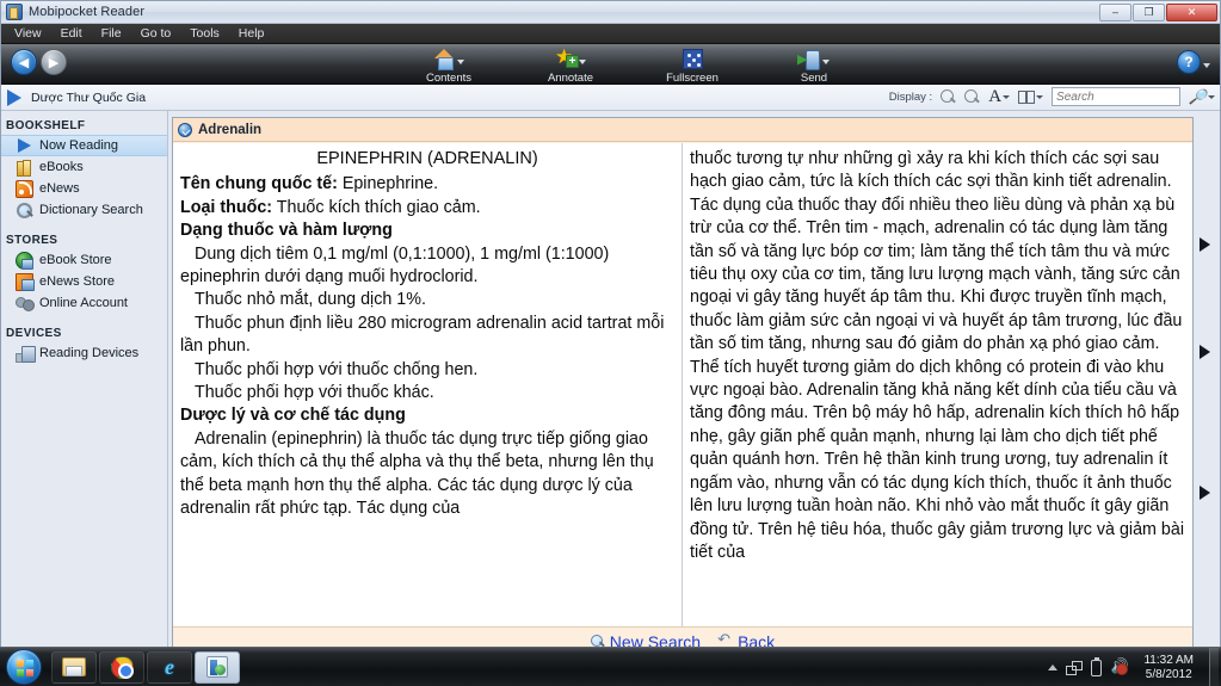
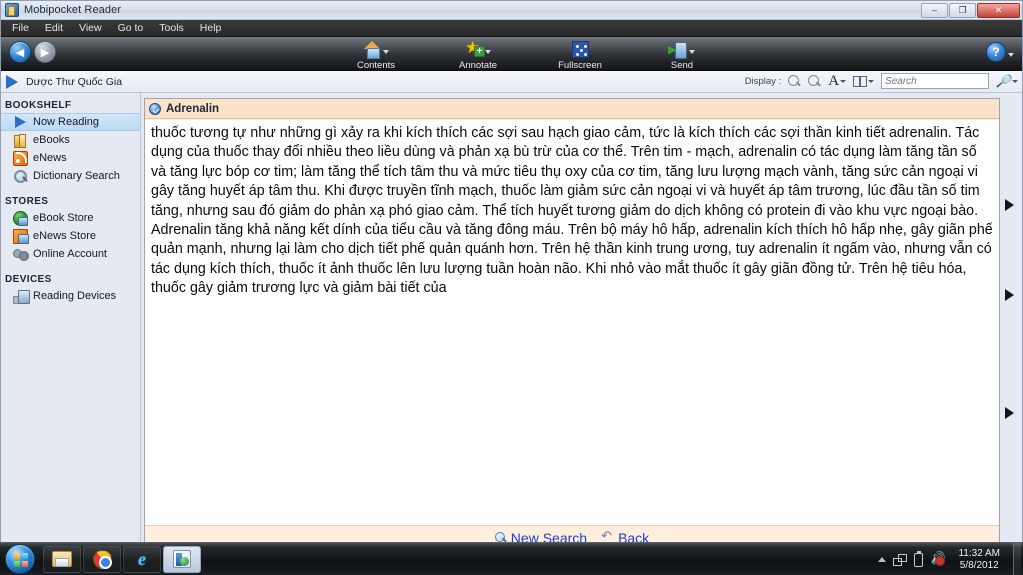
  Mobipocket Reader
  –
  ❐
  ✕
- View
+ File
  Edit
- File
+ View
  Go to
  Tools
  Help
  ◀
  ▶
  Contents
  Annotate
  Fullscreen
  Send
  ?
  Dược Thư Quốc Gia
  Display :
  A
  Search
  🔎
  BOOKSHELF
  Now Reading
  eBooks
  eNews
  Dictionary Search
  STORES
  eBook Store
  eNews Store
  Online Account
  DEVICES
  Reading Devices
  Adrenalin
- EPINEPHRIN (ADRENALIN)
- Tên chung quốc tế: Epinephrine.
- Loại thuốc: Thuốc kích thích giao cảm.
- Dạng thuốc và hàm lượng
- Dung dịch tiêm 0,1 mg/ml (0,1:1000), 1 mg/ml (1:1000) epinephrin dưới dạng muối hydroclorid.
- Thuốc nhỏ mắt, dung dịch 1%.
- Thuốc phun định liều 280 microgram adrenalin acid tartrat mỗi lần phun.
- Thuốc phối hợp với thuốc chống hen.
- Thuốc phối hợp với thuốc khác.
- Dược lý và cơ chế tác dụng
- Adrenalin (epinephrin) là thuốc tác dụng trực tiếp giống giao cảm, kích thích cả thụ thể alpha và thụ thể beta, nhưng lên thụ thể beta mạnh hơn thụ thể alpha. Các tác dụng dược lý của adrenalin rất phức tạp. Tác dụng của
  thuốc tương tự như những gì xảy ra khi kích thích các sợi sau hạch giao cảm, tức là kích thích các sợi thần kinh tiết adrenalin. Tác dụng của thuốc thay đổi nhiều theo liều dùng và phản xạ bù trừ của cơ thể. Trên tim - mạch, adrenalin có tác dụng làm tăng tần số và tăng lực bóp cơ tim; làm tăng thể tích tâm thu và mức tiêu thụ oxy của cơ tim, tăng lưu lượng mạch vành, tăng sức cản ngoại vi gây tăng huyết áp tâm thu. Khi được truyền tĩnh mạch, thuốc làm giảm sức cản ngoại vi và huyết áp tâm trương, lúc đầu tần số tim tăng, nhưng sau đó giảm do phản xạ phó giao cảm. Thể tích huyết tương giảm do dịch không có protein đi vào khu vực ngoại bào. Adrenalin tăng khả năng kết dính của tiểu cầu và tăng đông máu. Trên bộ máy hô hấp, adrenalin kích thích hô hấp nhẹ, gây giãn phế quản mạnh, nhưng lại làm cho dịch tiết phế quản quánh hơn. Trên hệ thần kinh trung ương, tuy adrenalin ít ngấm vào, nhưng vẫn có tác dụng kích thích, thuốc ít ảnh thuốc lên lưu lượng tuần hoàn não. Khi nhỏ vào mắt thuốc ít gây giãn đồng tử. Trên hệ tiêu hóa, thuốc gây giảm trương lực và giảm bài tiết của
  New Search
  Back
  e
  11:32 AM
  5/8/2012
